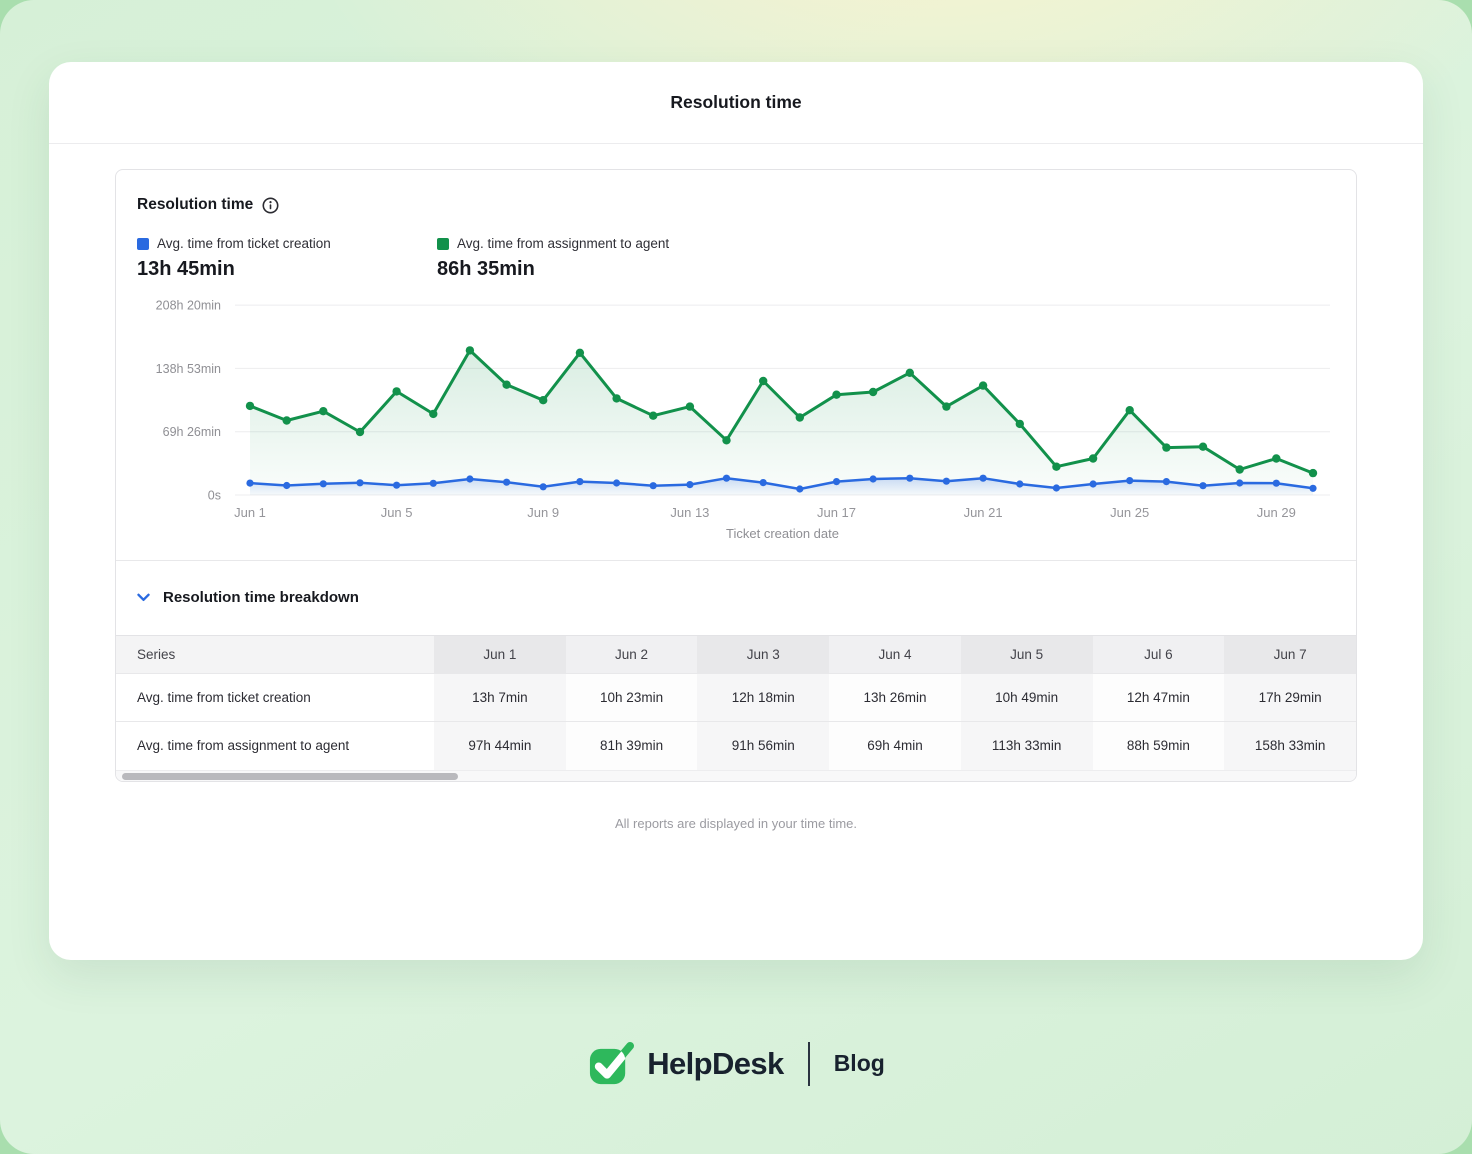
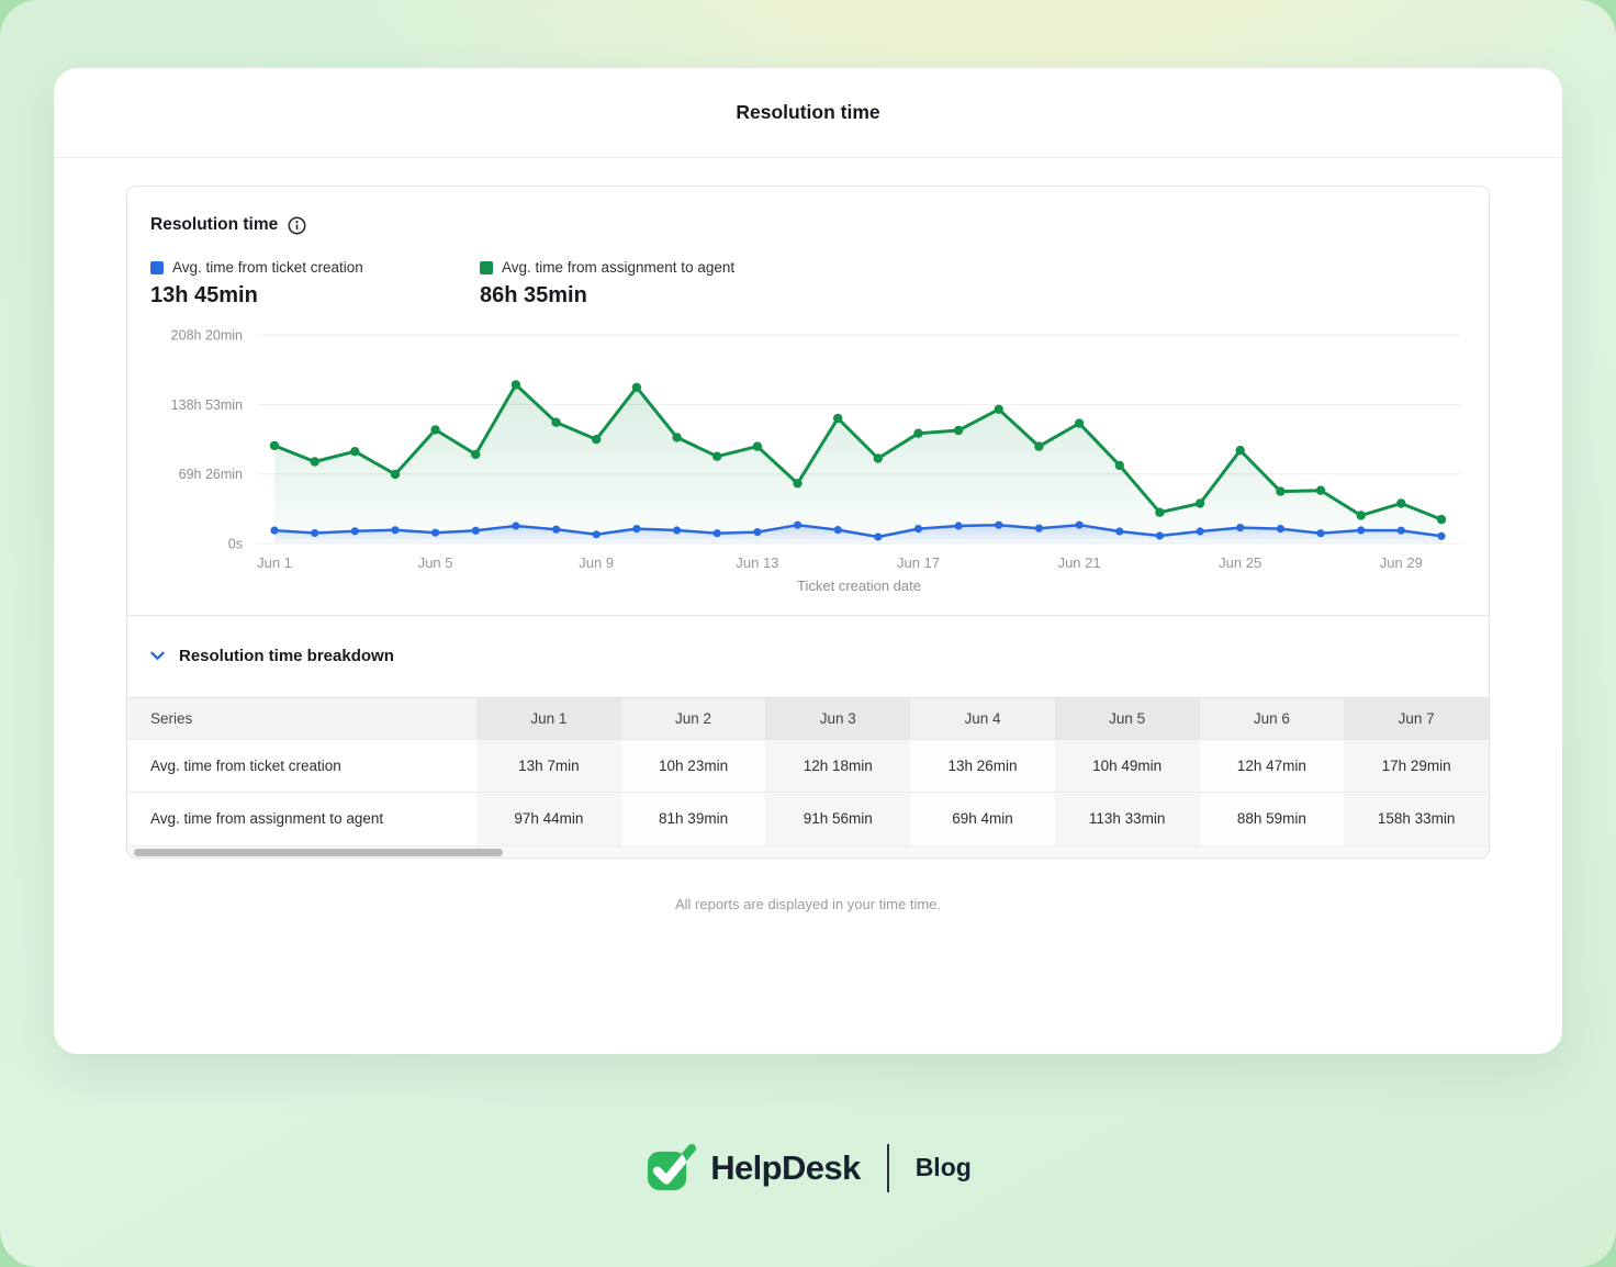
  Resolution time
  Resolution time
  Avg. time from ticket creation
  13h 45min
  Avg. time from assignment to agent
  86h 35min
  0s
  69h 26min
  138h 53min
  208h 20min
  Jun 1
  Jun 5
  Jun 9
  Jun 13
  Jun 17
  Jun 21
  Jun 25
  Jun 29
  Ticket creation date
  Resolution time breakdown
- Series	Jun 1	Jun 2	Jun 3	Jun 4	Jun 5	Jul 6	Jun 7
+ Series	Jun 1	Jun 2	Jun 3	Jun 4	Jun 5	Jun 6	Jun 7
  Avg. time from ticket creation	13h 7min	10h 23min	12h 18min	13h 26min	10h 49min	12h 47min	17h 29min
  Avg. time from assignment to agent	97h 44min	81h 39min	91h 56min	69h 4min	113h 33min	88h 59min	158h 33min
  All reports are displayed in your time time.
  HelpDesk
  Blog
